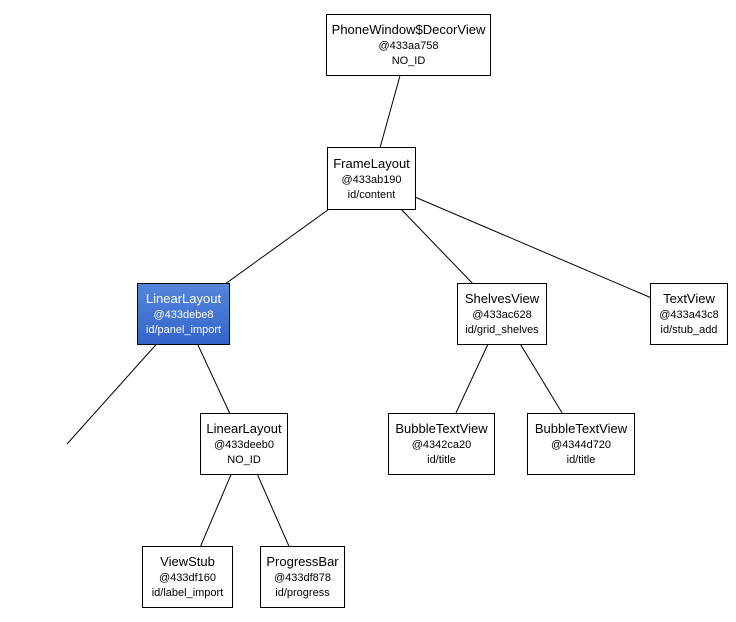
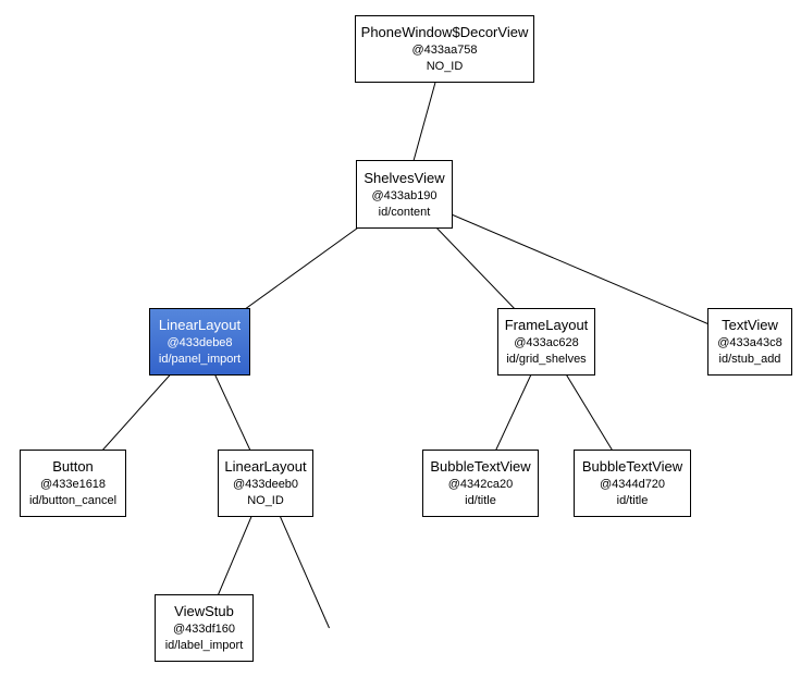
  PhoneWindow$DecorView
  @433aa758
  NO_ID
- FrameLayout
+ ShelvesView
  @433ab190
  id/content
  LinearLayout
  @433debe8
  id/panel_import
- ShelvesView
+ FrameLayout
  @433ac628
  id/grid_shelves
  TextView
  @433a43c8
  id/stub_add
+ Button
+ @433e1618
+ id/button_cancel
  LinearLayout
  @433deeb0
  NO_ID
  BubbleTextView
  @4342ca20
  id/title
  BubbleTextView
  @4344d720
  id/title
  ViewStub
  @433df160
  id/label_import
- ProgressBar
- @433df878
- id/progress
